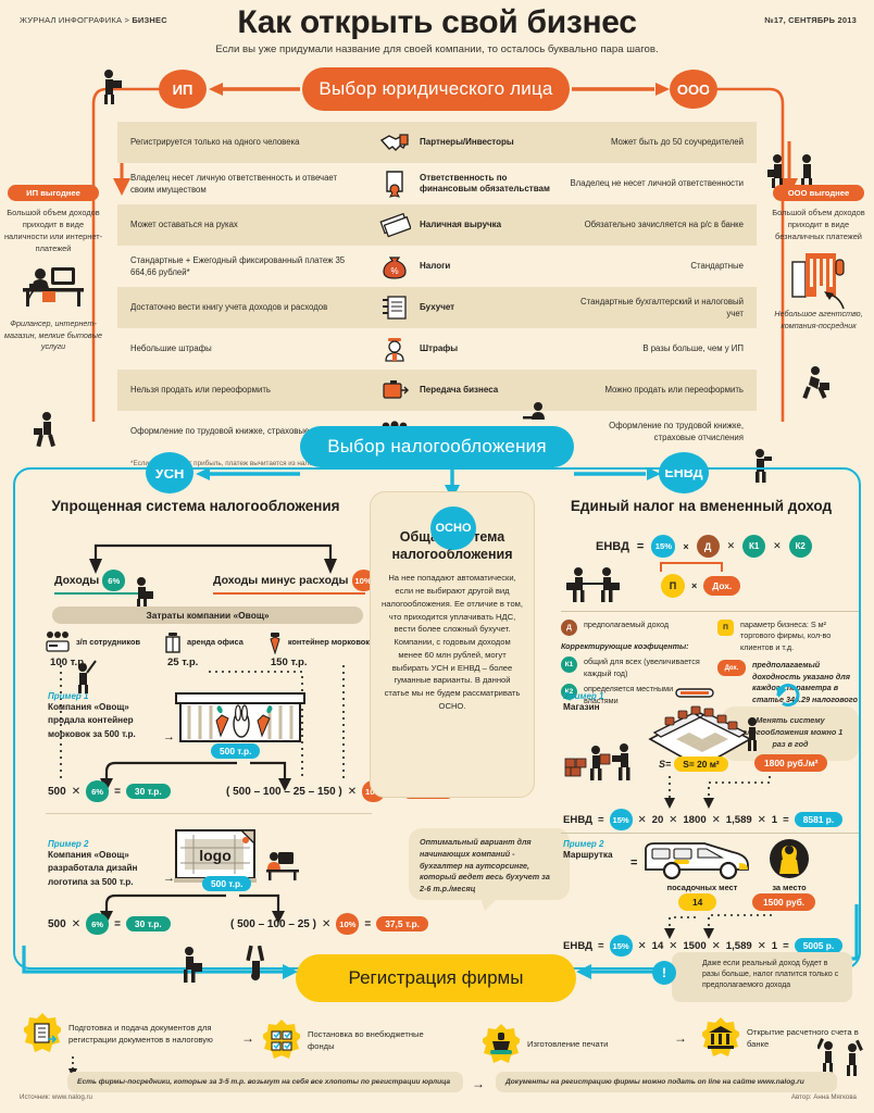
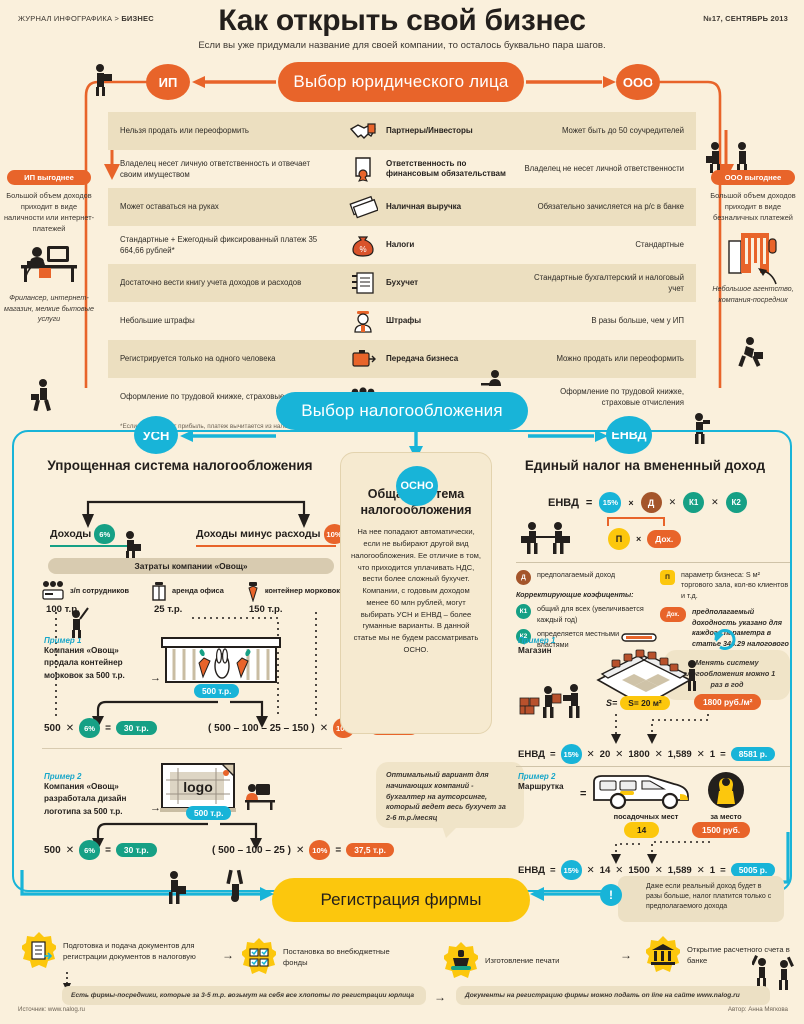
  ЖУРНАЛ ИНФОГРАФИКА > БИЗНЕС
  №17, СЕНТЯБРЬ 2013
  Как открыть свой бизнес
  Если вы уже придумали название для своей компании, то осталось буквально пара шагов.
  Выбор юридического лица
  ИП
  ООО
  ИП выгоднее
  Большой объем доходов приходит в виде наличности или интернет-платежей
  Фрилансер, интернет-магазин, мелкие бытовые услуги
  ООО выгоднее
  Большой объем доходов приходит в виде безналичных платежей
  Небольшое агентство, компания-посредник
- Регистрируется только на одного человека
+ Нельзя продать или переоформить
  Партнеры/Инвесторы
  Может быть до 50 соучредителей
  Владелец несет личную ответственность и отвечает своим имуществом
  Ответственность по финансовым обязательствам
  Владелец не несет личной ответственности
  Может оставаться на руках
  Наличная выручка
  Обязательно зачисляется на р/с в банке
  Стандартные + Ежегодный фиксированный платеж 35 664,66 рублей*
  %
  Налоги
  Стандартные
  Достаточно вести книгу учета доходов и расходов
  Бухучет
  Стандартные бухгалтерский и налоговый учет
  Небольшие штрафы
  Штрафы
  В разы больше, чем у ИП
- Нельзя продать или переоформить
+ Регистрируется только на одного человека
  Передача бизнеса
  Можно продать или переоформить
  Оформление по трудовой книжке, страховы
  Оформление по трудовой книжке, страховые отчисления
  Выбор налогообложения
  УСН
  ЕНВД
  Упрощенная система налогообложения
  Доходы
  6%
  Доходы минус расходы
  10%
  Затраты компании «Овощ»
  з/п сотрудников
  100 т.р.
  аренда офиса
  25 т.р.
  контейнер морковок
  150 т.р.
  Пример 1
  Компания «Овощ» продала контейнер морковок за 500 т.р.
  →
  500 т.р.
  500
  ✕
  6%
  =
  30 т.р.
  ( 500 – 100 – 25 – 150 )
  ✕
  Пример 2
  Компания «Овощ» разработала дизайн логотипа за 500 т.р.
  →
  logo
  500 т.р.
  500
  ✕
  6%
  =
  30 т.р.
  ( 500 – 100 – 25 )
  ✕
  10%
  =
  37,5 т.р.
  Оптимальный вариант для начинающих компаний - бухгалтер на аутсорсинге, который ведет весь бухучет за 2-6 т.р./месяц
  Общтема налогообложения
  На нее попадают автоматически, если не выбирают другой вид налогообложения. Ее отличие в том, что приходится уплачивать НДС, вести более сложный бухучет. Компании, с годовым доходом менее 60 млн рублей, могут выбирать УСН и ЕНВД – более гуманные варианты. В данной статье мы не будем рассматривать ОСНО.
  ОСНО
  Единый налог на вмененный доход
  ЕНВД
  =
  15%
  ×
  Д
  ✕
  К1
  ✕
  К2
  П
  ×
  Дох.
  предполагаемый доход
  Корректирующие кoэфиценты:
  общий для всех (увеличивается каждый год)
  определяется местными властями
- параметр бизнеса: S м² торгового фирмы, кол-во клиентов и т.д.
+ параметр бизнеса: S м² торгового зала, кол-во клиентов и т.д.
  предполагаемый доходность указано для каждо праметра в статье 34.29 налогового
  Менять систему гообложения можно 1 раз в год
  Пример 1
  Магазин
  S=
  S= 20 м²
  1800 руб./м²
  ЕНВД
  =
  15%
  ✕
  20
  ✕
  1800
  ✕
  1,589
  ✕
  1
  =
  8581 р.
  Пример 2
  Маршрутка
  =
  посадочных мест
  за место
  14
  1500 руб.
  ЕНВД
  =
  15%
  ✕
  14
  ✕
  1500
  ✕
  1,589
  ✕
  1
  =
  5005 р.
  Регистрация фирмы
  !
  Подготовка и подача документов для регистрации документов в налоговую
  →
  Постановка во внебюджетные фонды
  Изготовление печати
  →
  Открытие расчетного счета в банке
  →
